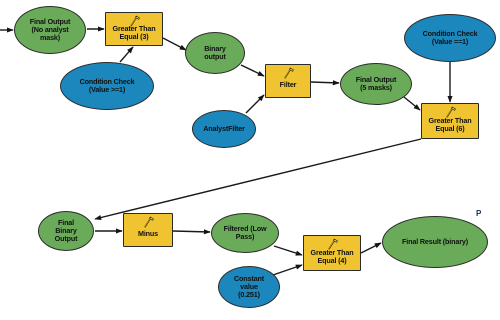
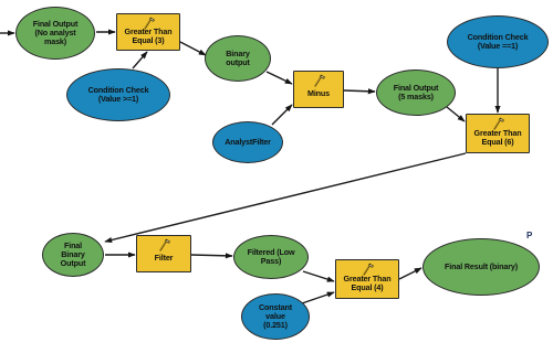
  Final Output
  (No analyst
  mask)
  Greater Than
  Equal (3)
  Condition Check
  (Value >=1)
  Binary
  output
  AnalystFilter
- Filter
+ Minus
  Final Output
  (5 masks)
  Condition Check
  (Value ==1)
  Greater Than
  Equal (6)
  Final
  Binary
  Output
- Minus
+ Filter
  Filtered (Low
  Pass)
  Constant
  value
  (0.251)
  Greater Than
  Equal (4)
  Final Result (binary)
  P
